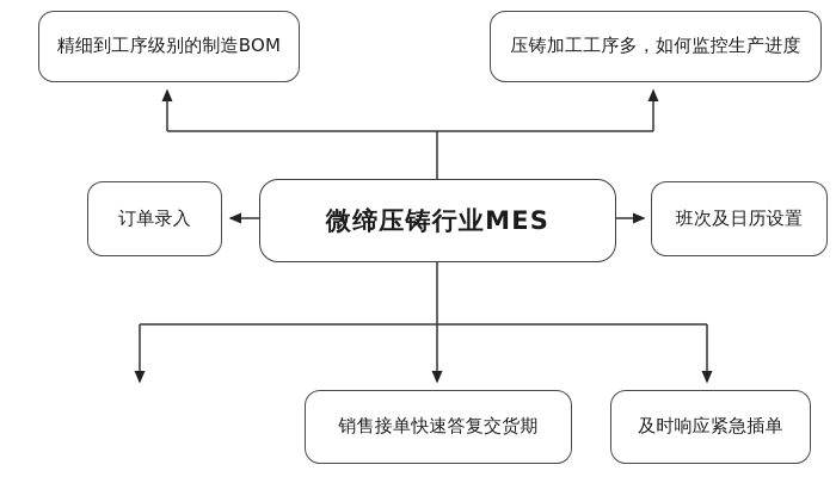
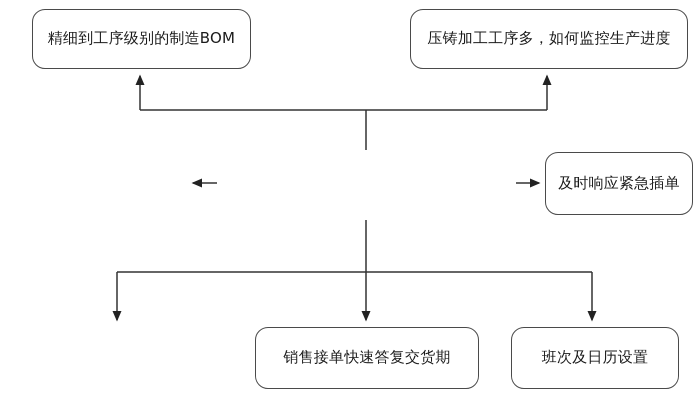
  精细到工序级别的制造BOM
  压铸加工工序多，如何监控生产进度
- 订单录入
- 微缔压铸行业MES
- 班次及日历设置
+ 及时响应紧急插单
  销售接单快速答复交货期
- 及时响应紧急插单
+ 班次及日历设置
